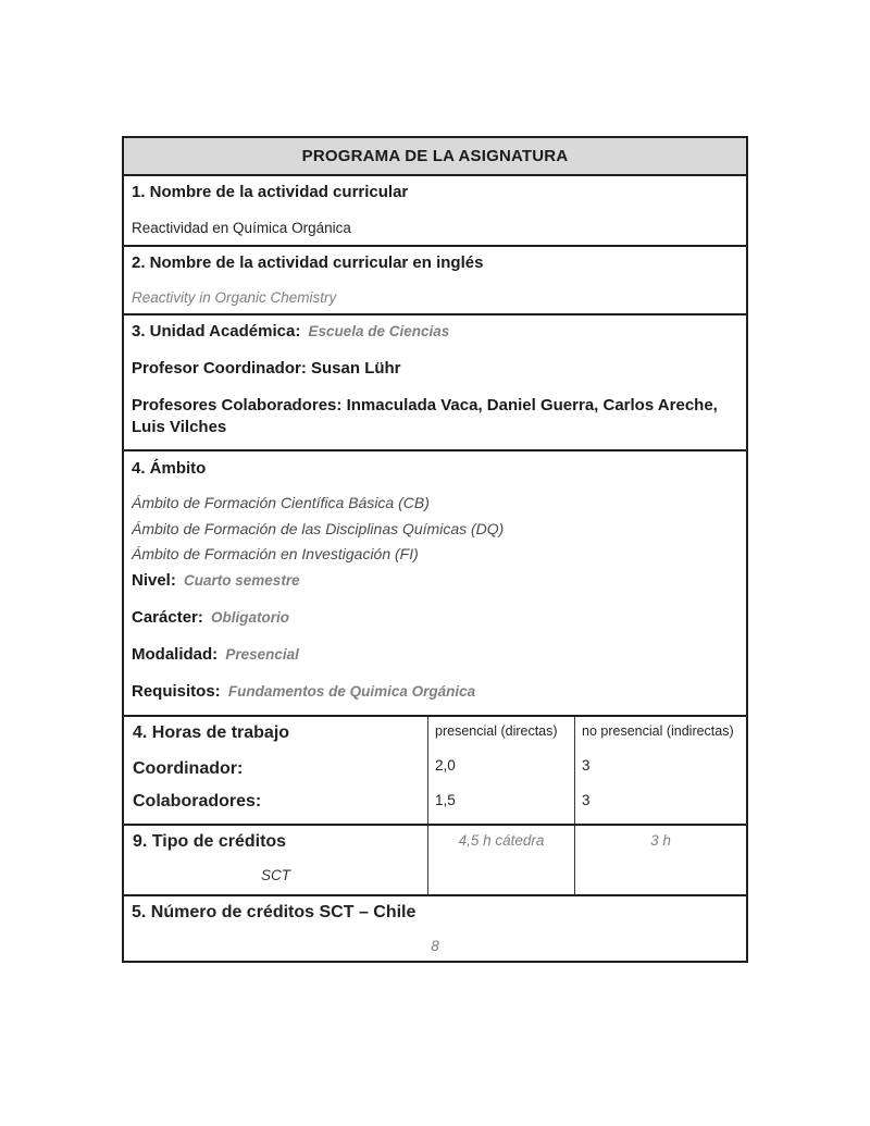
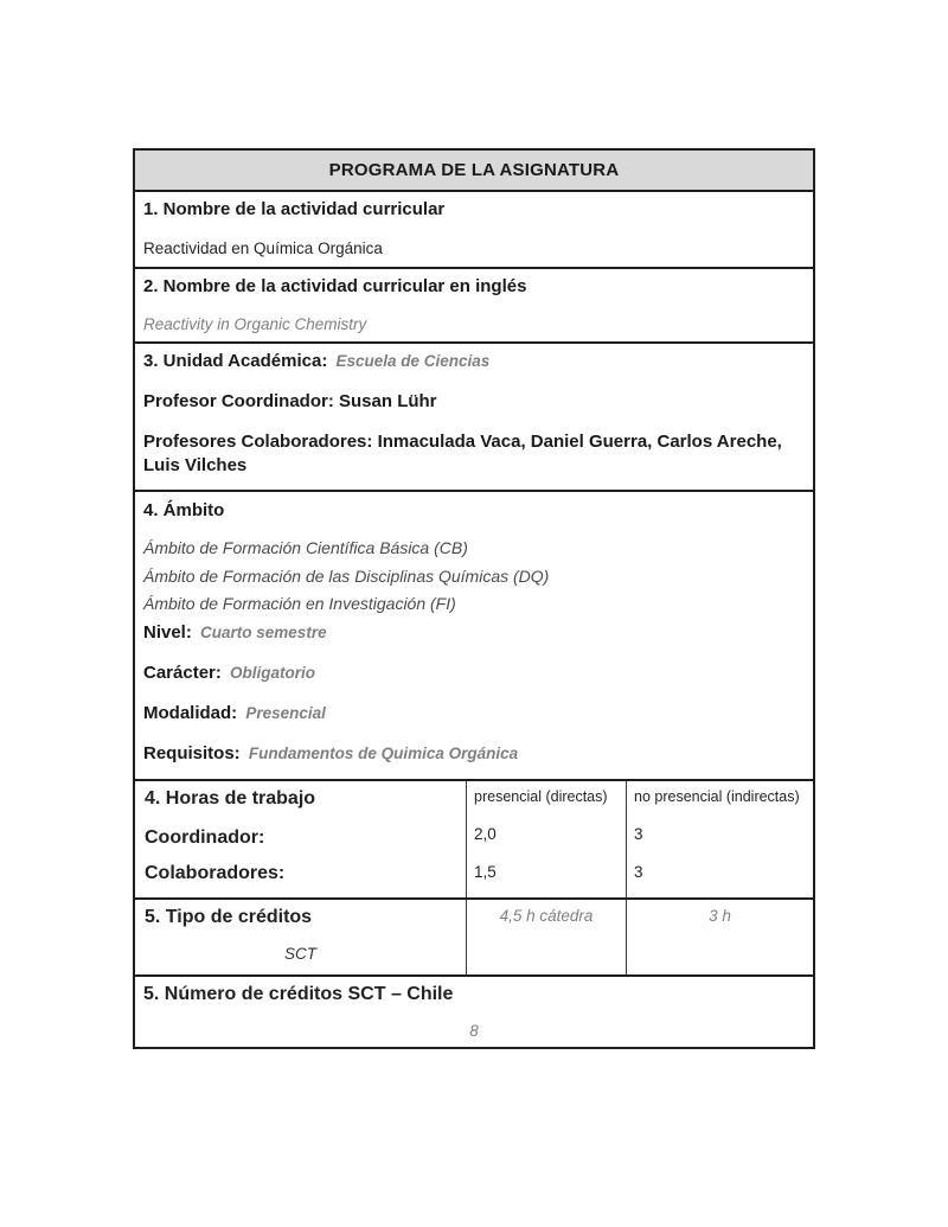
  PROGRAMA DE LA ASIGNATURA
  1. Nombre de la actividad curricular
  Reactividad en Química Orgánica
  2. Nombre de la actividad curricular en inglés
  Reactivity in Organic Chemistry
  3. Unidad Académica: Escuela de Ciencias
  Profesor Coordinador: Susan Lühr
  Profesores Colaboradores: Inmaculada Vaca, Daniel Guerra, Carlos Areche, Luis Vilches
  4. Ámbito
  Ámbito de Formación Científica Básica (CB)
  Ámbito de Formación de las Disciplinas Químicas (DQ)
  Ámbito de Formación en Investigación (FI)
  Nivel: Cuarto semestre
  Carácter: Obligatorio
  Modalidad: Presencial
  Requisitos: Fundamentos de Quimica Orgánica
  4. Horas de trabajo
  Coordinador:
  Colaboradores:
  presencial (directas)
  2,0
  1,5
  no presencial (indirectas)
  3
  3
- 9. Tipo de créditos
+ 5. Tipo de créditos
  SCT
  4,5 h cátedra
  3 h
  5. Número de créditos SCT – Chile
  8
